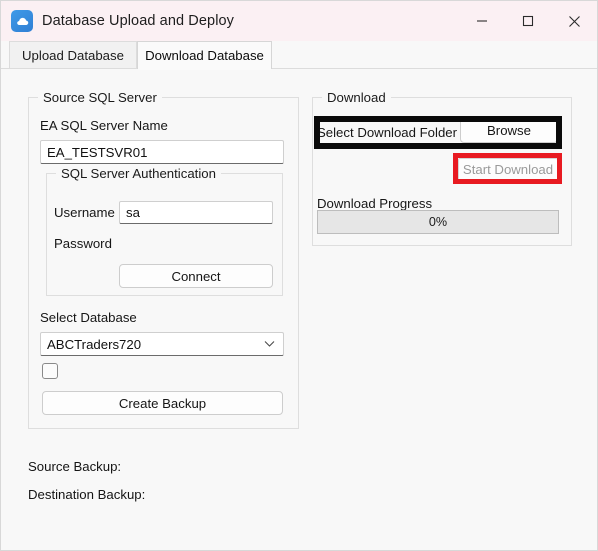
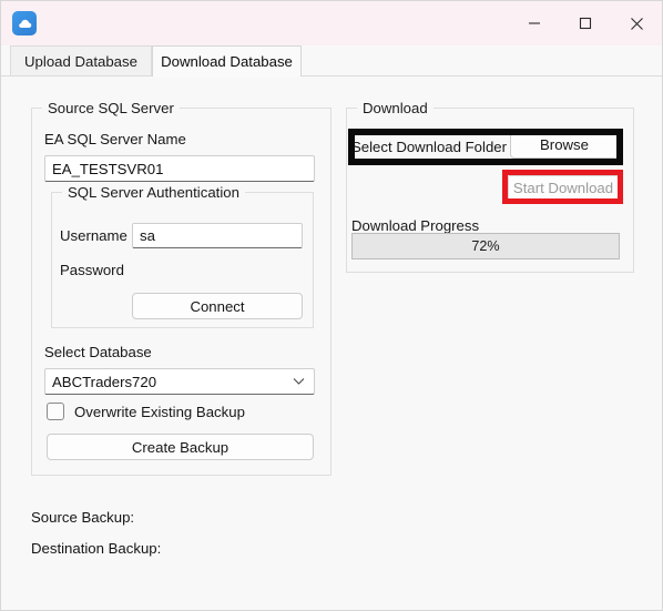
- Database Upload and Deploy
  Upload Database
  Download Database
  Source SQL Server
  EA SQL Server Name
  EA_TESTSVR01
  SQL Server Authentication
  Username
  sa
  Password
  Connect
  Select Database
  ABCTraders720
+ Overwrite Existing Backup
  Create Backup
  Download
  Select Download Folder
  Browse
  Start Download
  Download Progress
- 0%
+ 72%
  Source Backup:
  Destination Backup:
